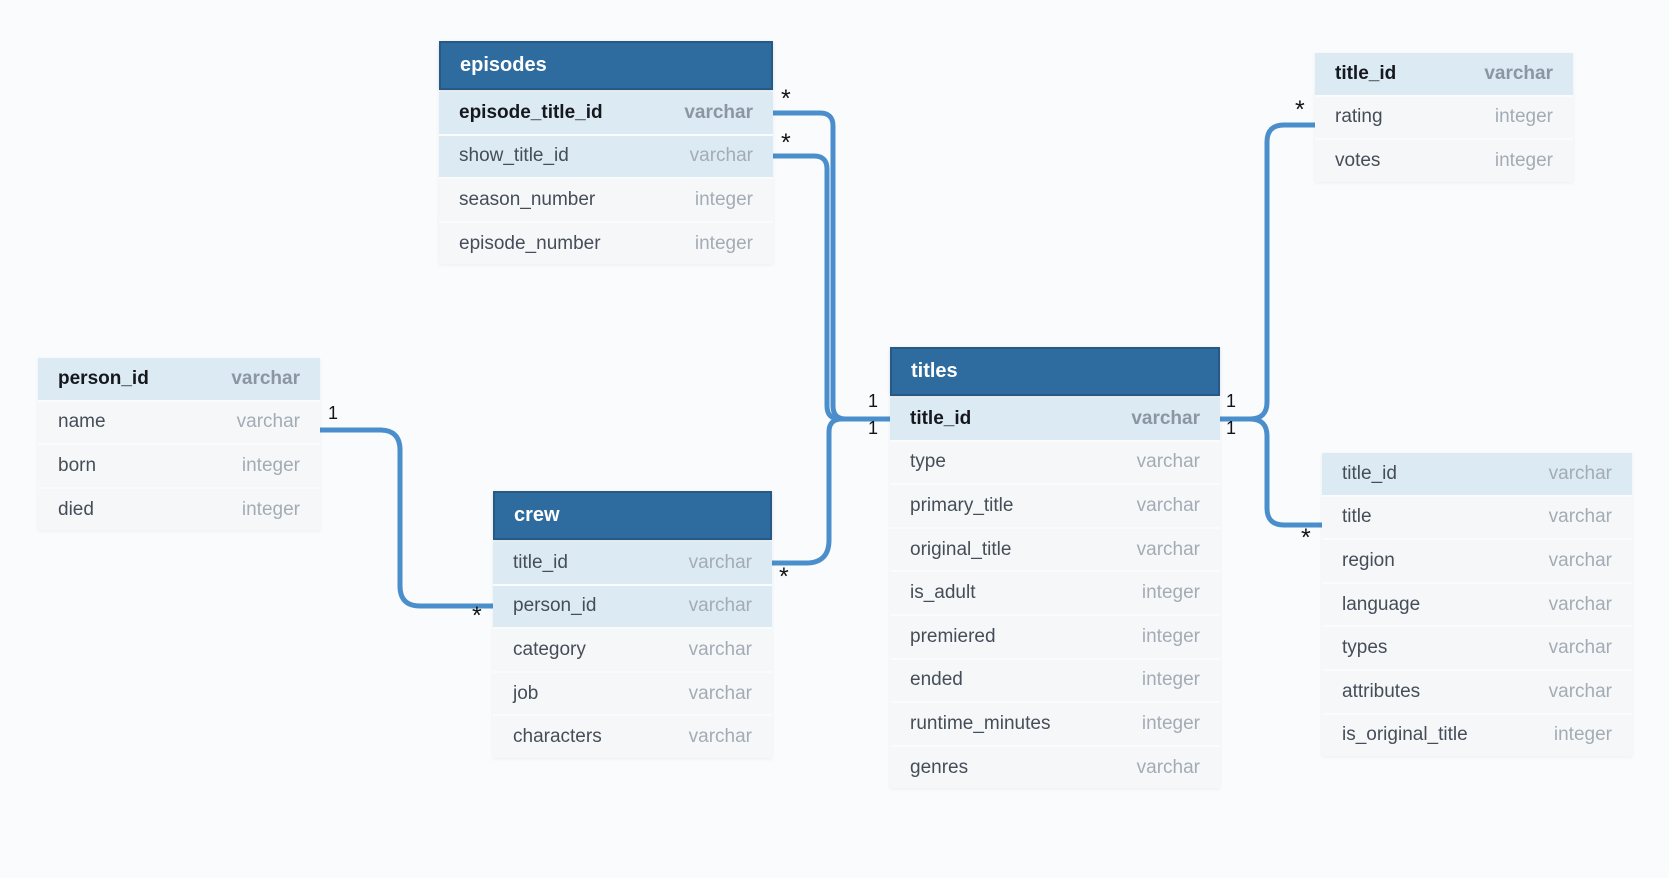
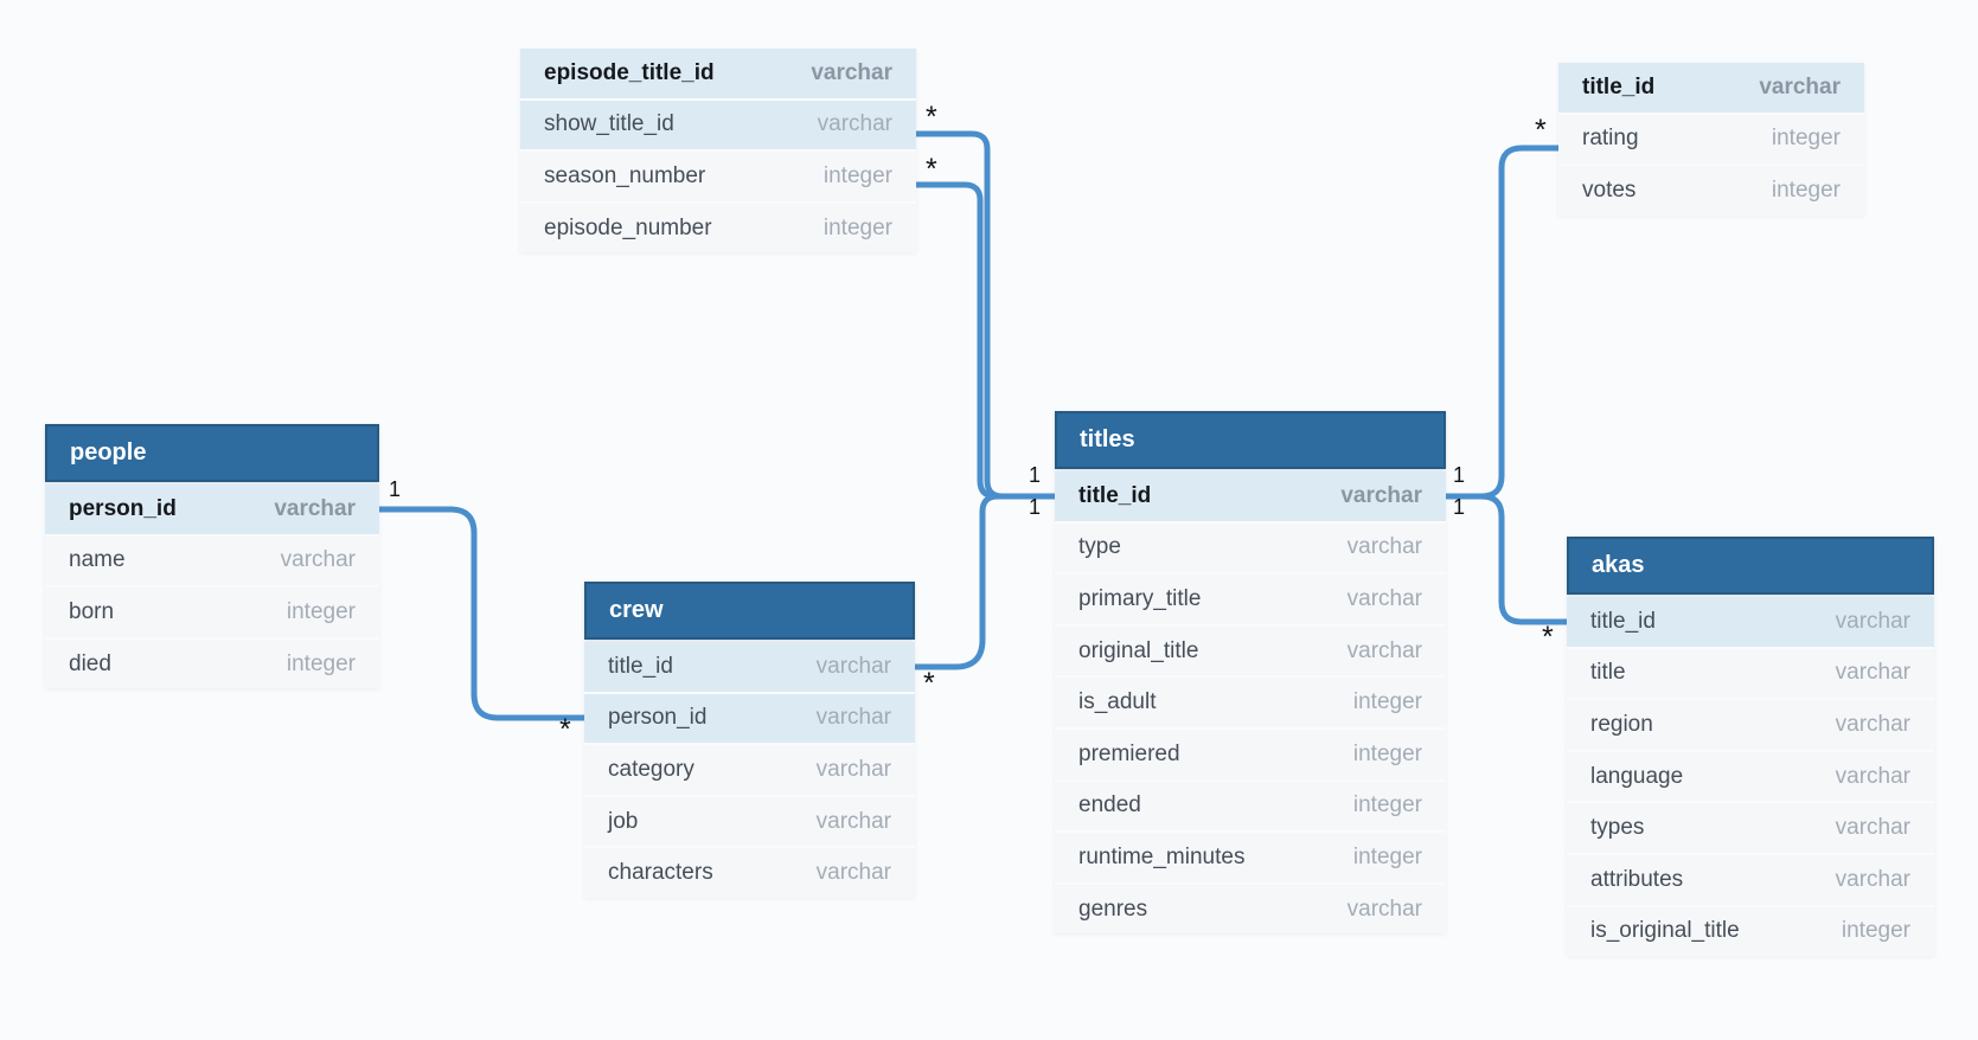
  1
  *
  *
  *
  1
  1
  *
  *
  1
  1
  *
- episodes
  episode_title_id
  varchar
  show_title_id
  varchar
  season_number
  integer
  episode_number
  integer
  title_id
  varchar
  rating
  integer
  votes
  integer
+ people
  person_id
  varchar
  name
  varchar
  born
  integer
  died
  integer
  crew
  title_id
  varchar
  person_id
  varchar
  category
  varchar
  job
  varchar
  characters
  varchar
  titles
  title_id
  varchar
  type
  varchar
  primary_title
  varchar
  original_title
  varchar
  is_adult
  integer
  premiered
  integer
  ended
  integer
  runtime_minutes
  integer
  genres
  varchar
+ akas
  title_id
  varchar
  title
  varchar
  region
  varchar
  language
  varchar
  types
  varchar
  attributes
  varchar
  is_original_title
  integer
